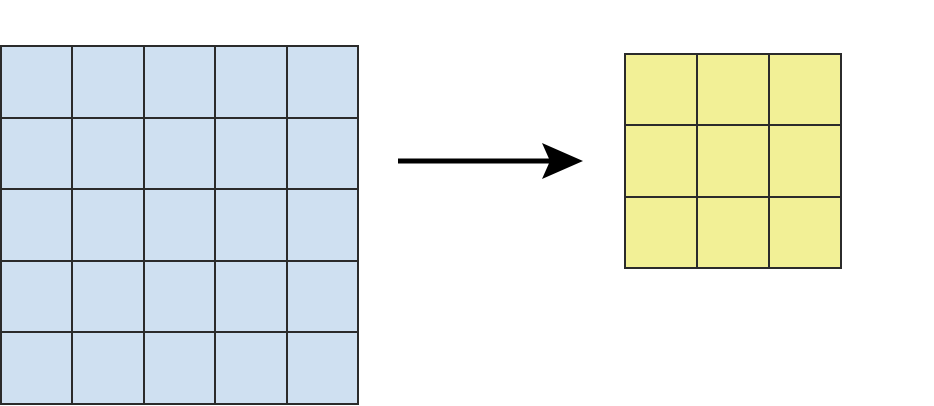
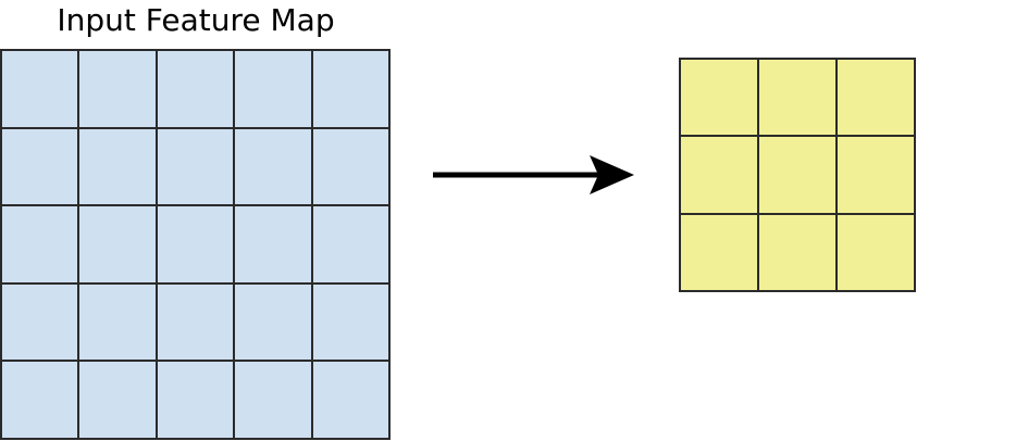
+ Input Feature Map
